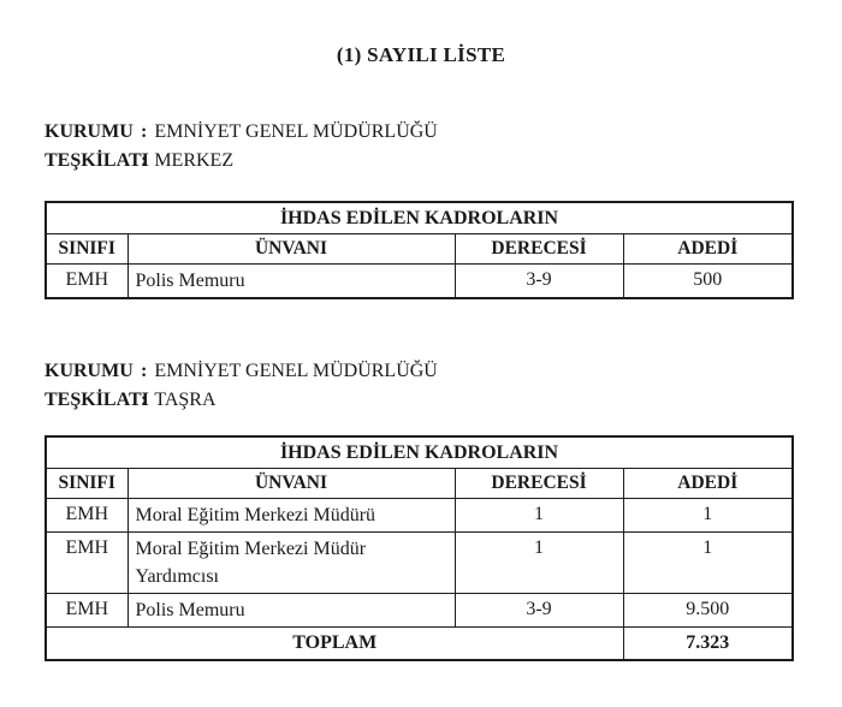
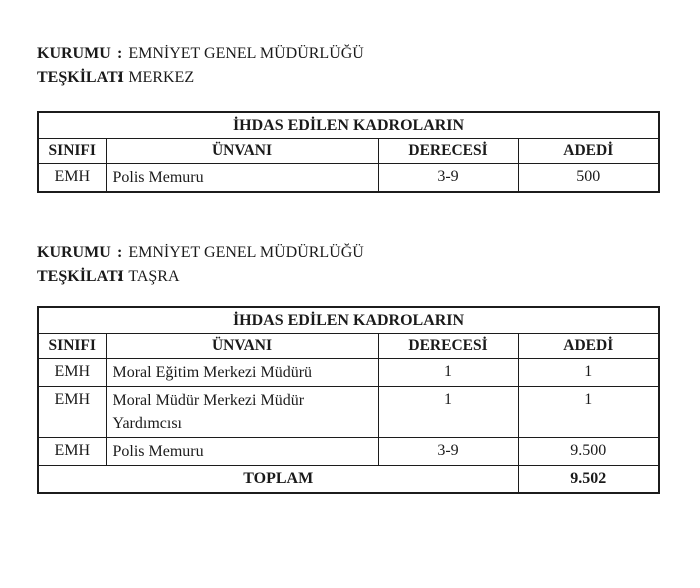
- (1) SAYILI LİSTE
  KURUMU : EMNİYET GENEL MÜDÜRLÜĞÜ
  TEŞKİLAT: MERKEZ
  İHDAS EDİLEN KADROLARIN
  SINIFI	ÜNVANI	DERECESİ	ADEDİ
  EMH	Polis Memuru	3-9	500
  KURUMU : EMNİYET GENEL MÜDÜRLÜĞÜ
  TEŞKİLAT: TAŞRA
  İHDAS EDİLEN KADROLARIN
  SINIFI	ÜNVANI	DERECESİ	ADEDİ
  EMH	Moral Eğitim Merkezi Müdürü	1	1
- EMH	Moral Eğitim Merkezi Müdür Yardımcısı	1	1
+ EMH	Moral Müdür Merkezi Müdür Yardımcısı	1	1
  EMH	Polis Memuru	3-9	9.500
- TOPLAM	7.323
+ TOPLAM	9.502
